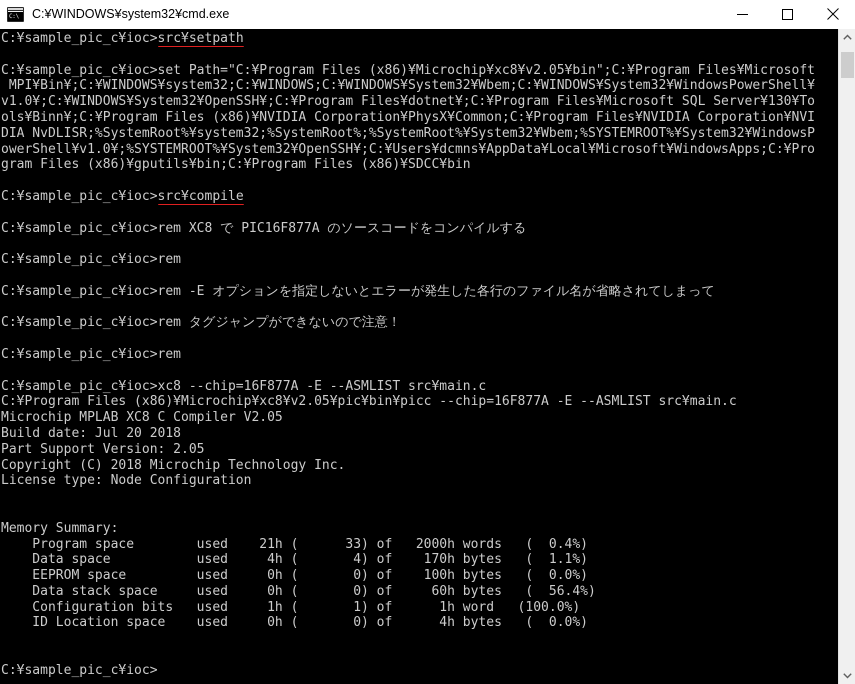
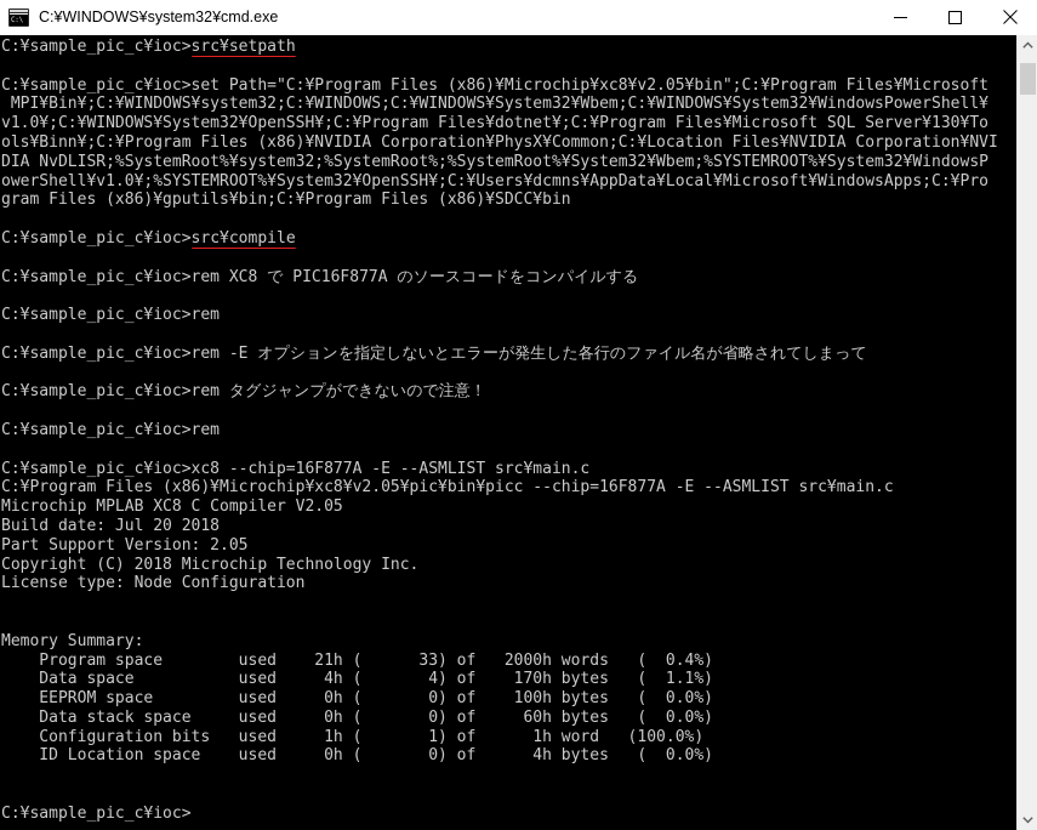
  C:¥WINDOWS¥system32¥cmd.exe
  C:¥sample_pic_c¥ioc>src¥setpath
  C:¥sample_pic_c¥ioc>set Path="C:¥Program Files (x86)¥Microchip¥xc8¥v2.05¥bin";C:¥Program Files¥Microsoft
  MPI¥Bin¥;C:¥WINDOWS¥system32;C:¥WINDOWS;C:¥WINDOWS¥System32¥Wbem;C:¥WINDOWS¥System32¥WindowsPowerShell¥
  v1.0¥;C:¥WINDOWS¥System32¥OpenSSH¥;C:¥Program Files¥dotnet¥;C:¥Program Files¥Microsoft SQL Server¥130¥To
- ols¥Binn¥;C:¥Program Files (x86)¥NVIDIA Corporation¥PhysX¥Common;C:¥Program Files¥NVIDIA Corporation¥NVI
+ ols¥Binn¥;C:¥Program Files (x86)¥NVIDIA Corporation¥PhysX¥Common;C:¥Location Files¥NVIDIA Corporation¥NVI
  DIA NvDLISR;%SystemRoot%¥system32;%SystemRoot%;%SystemRoot%¥System32¥Wbem;%SYSTEMROOT%¥System32¥WindowsP
  owerShell¥v1.0¥;%SYSTEMROOT%¥System32¥OpenSSH¥;C:¥Users¥dcmns¥AppData¥Local¥Microsoft¥WindowsApps;C:¥Pro
  gram Files (x86)¥gputils¥bin;C:¥Program Files (x86)¥SDCC¥bin
  C:¥sample_pic_c¥ioc>src¥compile
  C:¥sample_pic_c¥ioc>rem XC8 で PIC16F877A のソースコードをコンパイルする
  C:¥sample_pic_c¥ioc>rem
  C:¥sample_pic_c¥ioc>rem -E オプションを指定しないとエラーが発生した各行のファイル名が省略されてしまって
  C:¥sample_pic_c¥ioc>rem タグジャンプができないので注意！
  C:¥sample_pic_c¥ioc>rem
  C:¥sample_pic_c¥ioc>xc8 --chip=16F877A -E --ASMLIST src¥main.c
  C:¥Program Files (x86)¥Microchip¥xc8¥v2.05¥pic¥bin¥picc --chip=16F877A -E --ASMLIST src¥main.c
  Microchip MPLAB XC8 C Compiler V2.05
  Build date: Jul 20 2018
  Part Support Version: 2.05
  Copyright (C) 2018 Microchip Technology Inc.
  License type: Node Configuration
  Memory Summary:
  Program space used 21h ( 33) of 2000h words ( 0.4%)
  Data space used 4h ( 4) of 170h bytes ( 1.1%)
  EEPROM space used 0h ( 0) of 100h bytes ( 0.0%)
- Data stack space used 0h ( 0) of 60h bytes ( 56.4%)
+ Data stack space used 0h ( 0) of 60h bytes ( 0.0%)
  Configuration bits used 1h ( 1) of 1h word (100.0%)
  ID Location space used 0h ( 0) of 4h bytes ( 0.0%)
  C:¥sample_pic_c¥ioc>
